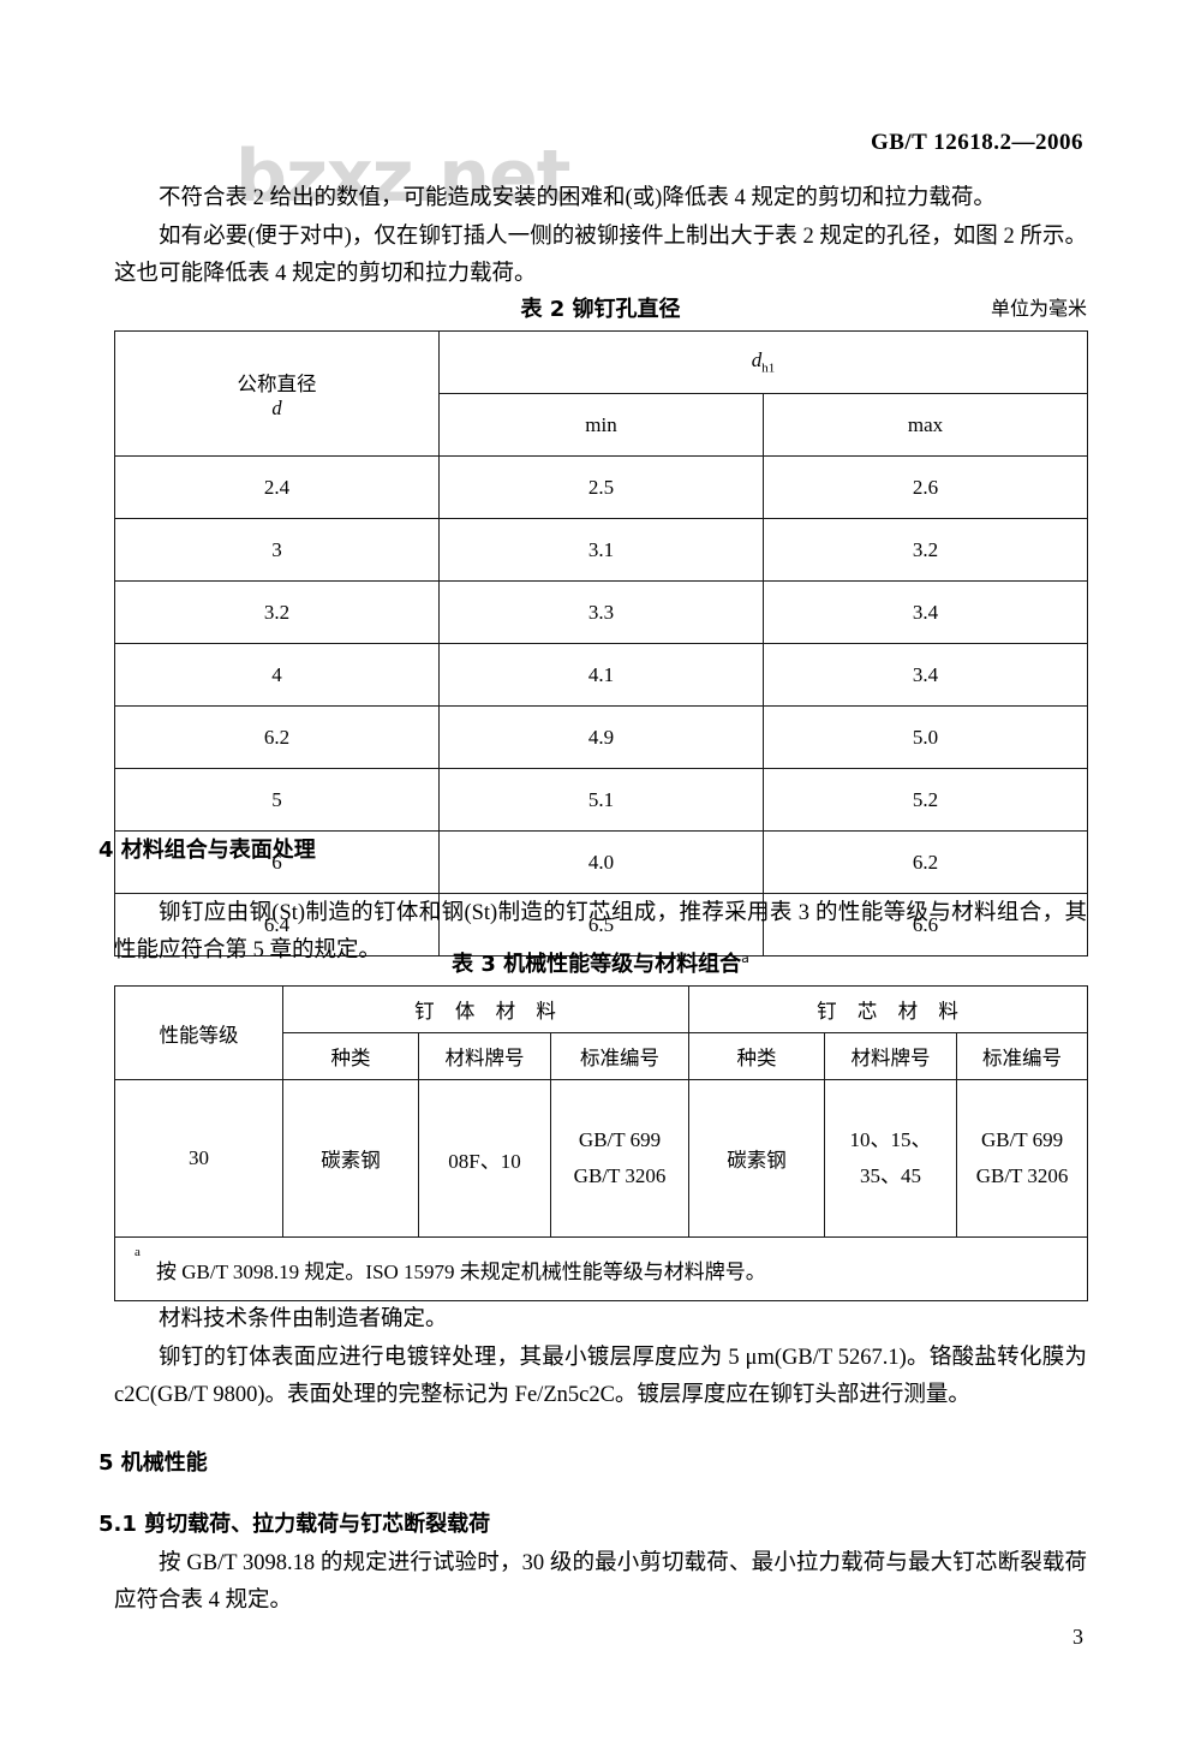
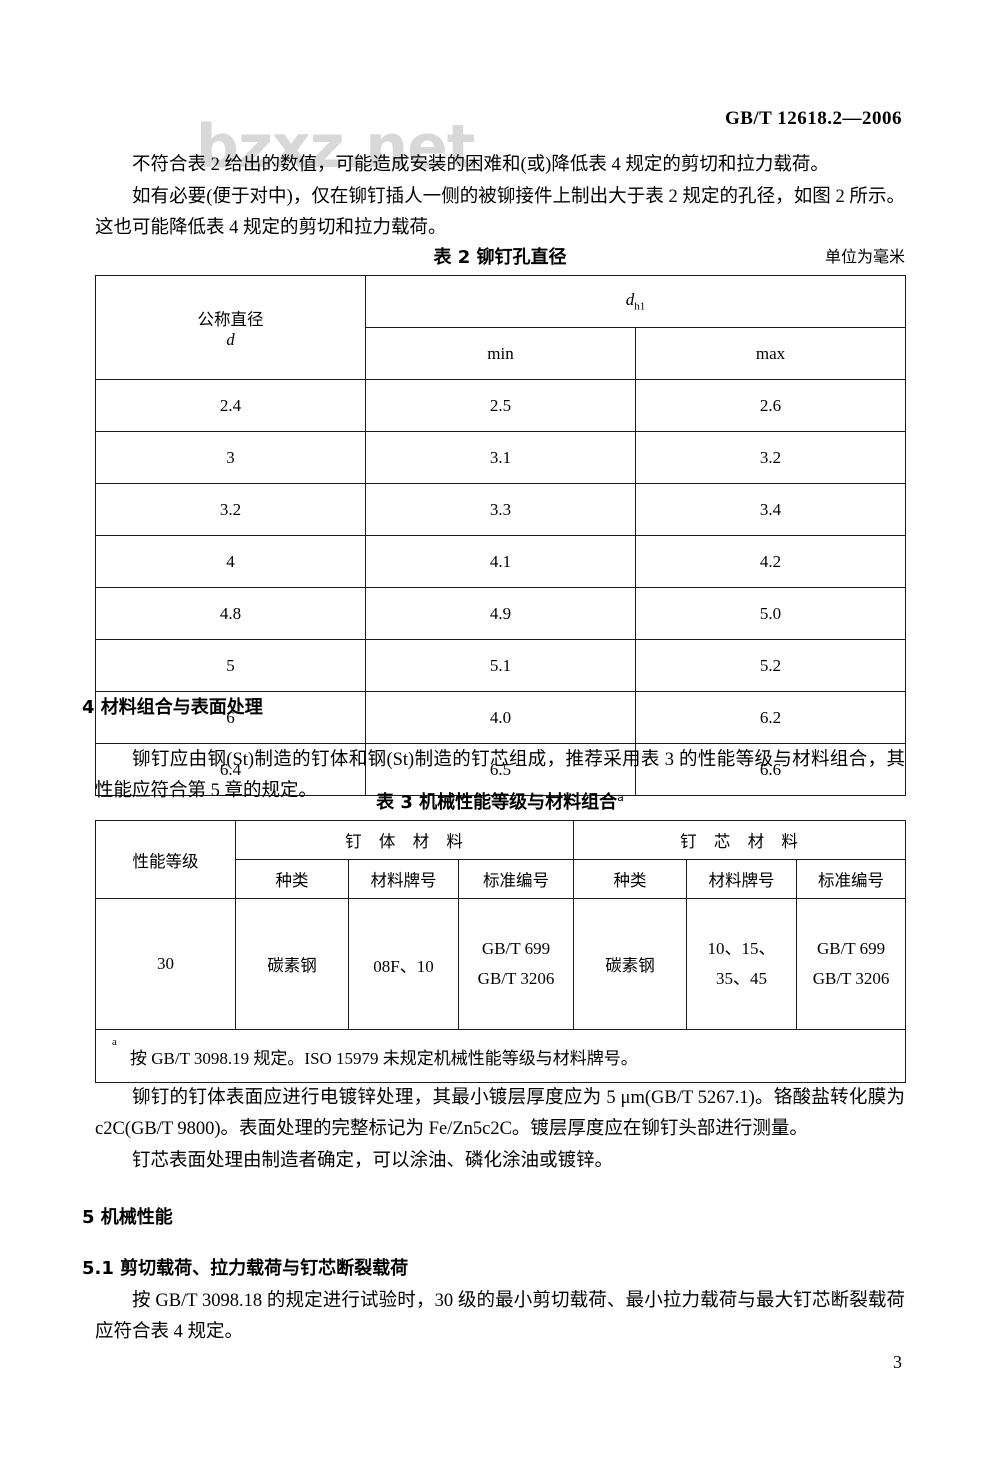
  bzxz.net
  GB/T 12618.2—2006
  不符合表 2 给出的数值，可能造成安装的困难和(或)降低表 4 规定的剪切和拉力载荷。
  如有必要(便于对中)，仅在铆钉插人一侧的被铆接件上制出大于表 2 规定的孔径，如图 2 所示。这也可能降低表 4 规定的剪切和拉力载荷。
  表 2 铆钉孔直径
  单位为毫米
  公称直径 d	dh1
  min	max
  2.4	2.5	2.6
  3	3.1	3.2
  3.2	3.3	3.4
- 4	4.1	3.4
+ 4	4.1	4.2
- 6.2	4.9	5.0
+ 4.8	4.9	5.0
  5	5.1	5.2
  6	4.0	6.2
  6.4	6.5	6.6
  4 材料组合与表面处理
  铆钉应由钢(St)制造的钉体和钢(St)制造的钉芯组成，推荐采用表 3 的性能等级与材料组合，其性能应符合第 5 章的规定。
  表 3 机械性能等级与材料组合a
  性能等级	钉 体 材 料	钉 芯 材 料
  种类	材料牌号	标准编号	种类	材料牌号	标准编号
  30	碳素钢	08F、10	GB/T 699 GB/T 3206	碳素钢	10、15、 35、45	GB/T 699 GB/T 3206
  a 按 GB/T 3098.19 规定。ISO 15979 未规定机械性能等级与材料牌号。
- 材料技术条件由制造者确定。
  铆钉的钉体表面应进行电镀锌处理，其最小镀层厚度应为 5 μm(GB/T 5267.1)。铬酸盐转化膜为c2C(GB/T 9800)。表面处理的完整标记为 Fe/Zn5c2C。镀层厚度应在铆钉头部进行测量。
+ 钉芯表面处理由制造者确定，可以涂油、磷化涂油或镀锌。
  5 机械性能
  5.1 剪切载荷、拉力载荷与钉芯断裂载荷
  按 GB/T 3098.18 的规定进行试验时，30 级的最小剪切载荷、最小拉力载荷与最大钉芯断裂载荷应符合表 4 规定。
  3
